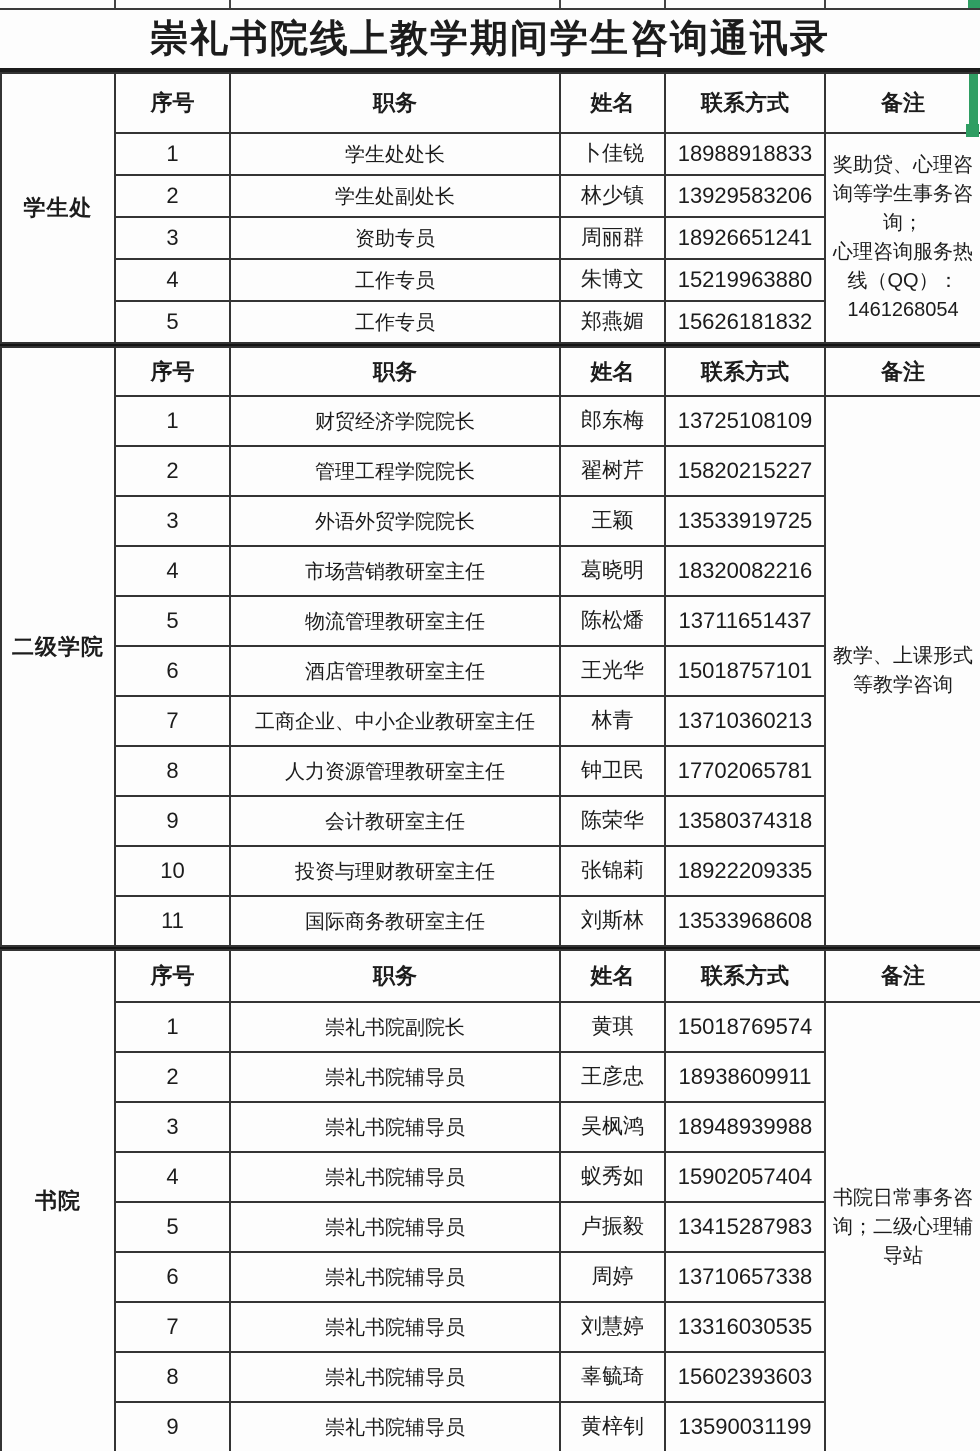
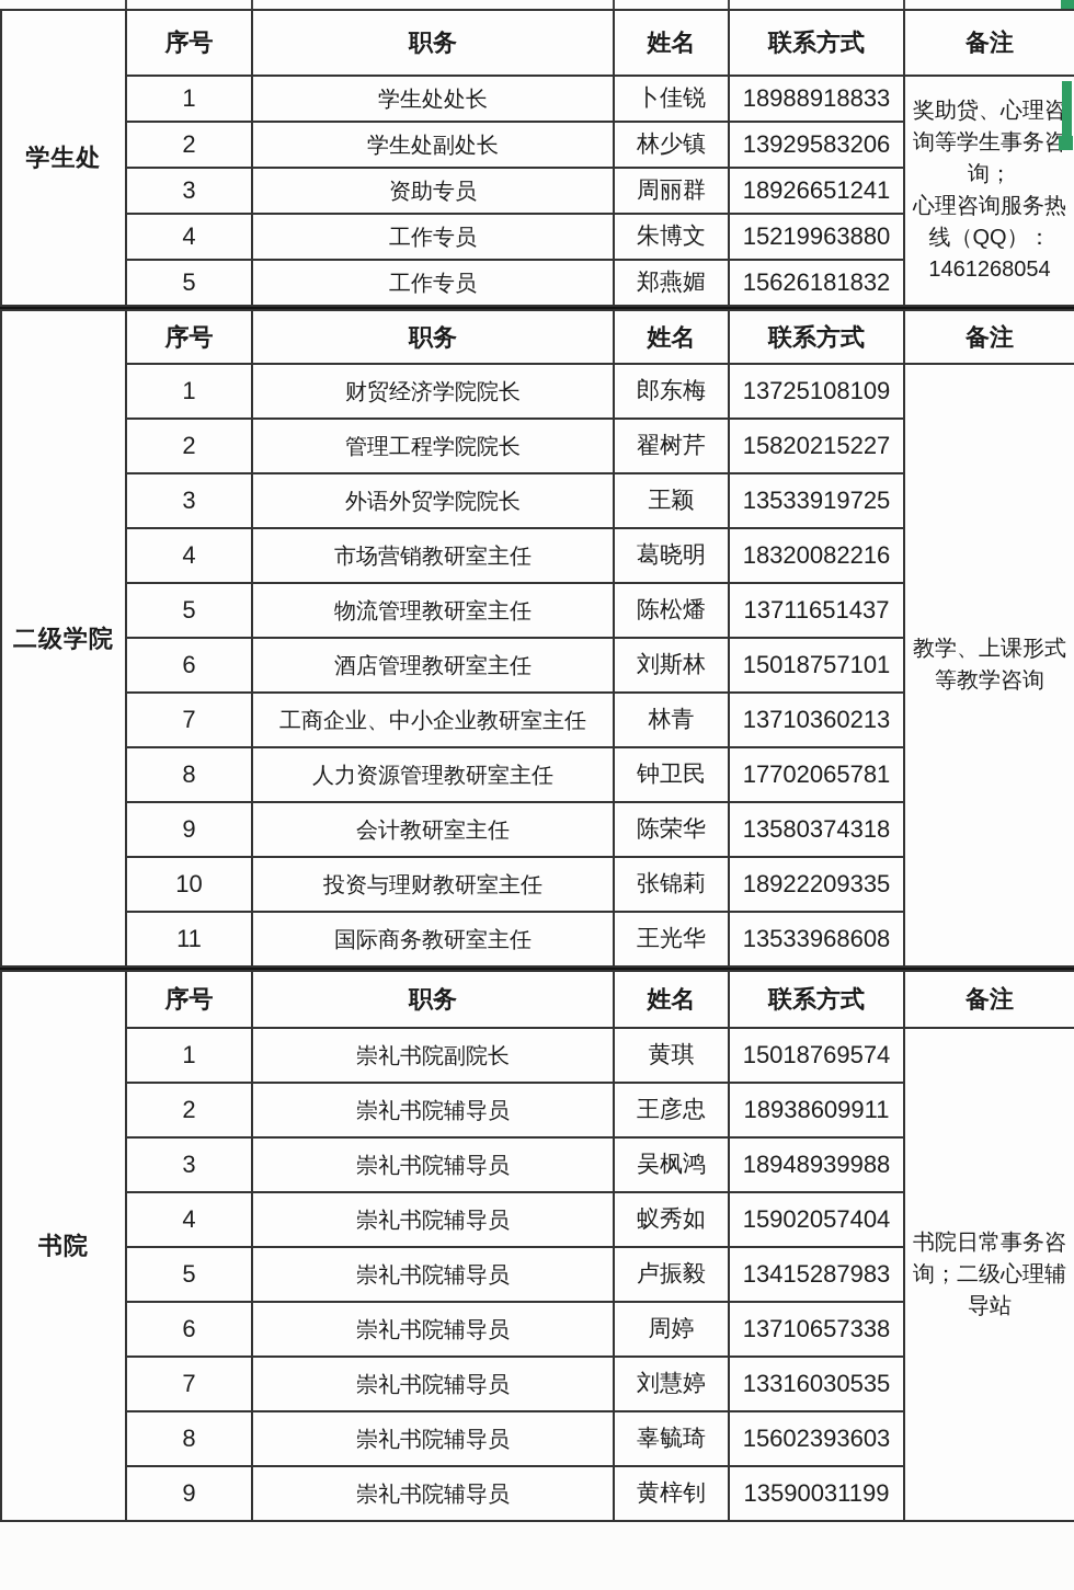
- 崇礼书院线上教学期间学生咨询通讯录
  学生处	序号	职务	姓名	联系方式	备注
  1	学生处处长	卜佳锐	18988918833	奖助贷、心理咨询等学生事务咨询； 心理咨询服务热线（QQ）：1461268054
  2	学生处副处长	林少镇	13929583206
  3	资助专员	周丽群	18926651241
  4	工作专员	朱博文	15219963880
  5	工作专员	郑燕媚	15626181832
  二级学院	序号	职务	姓名	联系方式	备注
  1	财贸经济学院院长	郎东梅	13725108109	教学、上课形式等教学咨询
  2	管理工程学院院长	翟树芹	15820215227
  3	外语外贸学院院长	王颖	13533919725
  4	市场营销教研室主任	葛晓明	18320082216
  5	物流管理教研室主任	陈松燔	13711651437
- 6	酒店管理教研室主任	王光华	15018757101
+ 6	酒店管理教研室主任	刘斯林	15018757101
  7	工商企业、中小企业教研室主任	林青	13710360213
  8	人力资源管理教研室主任	钟卫民	17702065781
  9	会计教研室主任	陈荣华	13580374318
  10	投资与理财教研室主任	张锦莉	18922209335
- 11	国际商务教研室主任	刘斯林	13533968608
+ 11	国际商务教研室主任	王光华	13533968608
  书院	序号	职务	姓名	联系方式	备注
  1	崇礼书院副院长	黄琪	15018769574	书院日常事务咨询；二级心理辅导站
  2	崇礼书院辅导员	王彦忠	18938609911
  3	崇礼书院辅导员	吴枫鸿	18948939988
  4	崇礼书院辅导员	蚁秀如	15902057404
  5	崇礼书院辅导员	卢振毅	13415287983
  6	崇礼书院辅导员	周婷	13710657338
  7	崇礼书院辅导员	刘慧婷	13316030535
  8	崇礼书院辅导员	辜毓琦	15602393603
  9	崇礼书院辅导员	黄梓钊	13590031199
